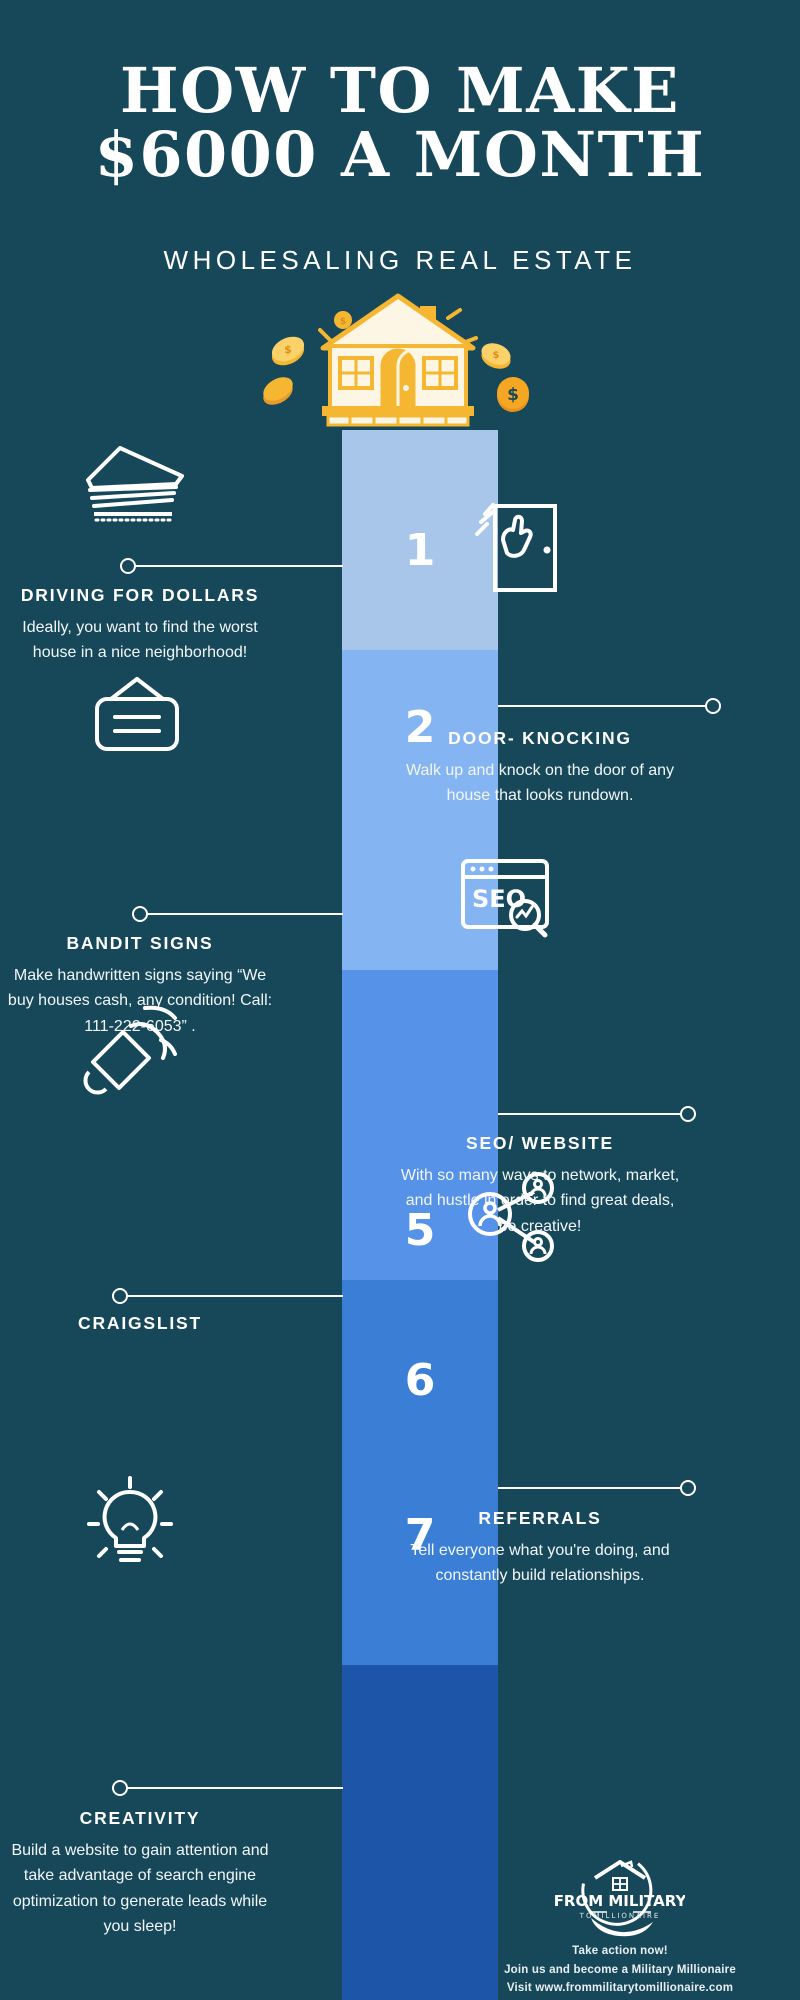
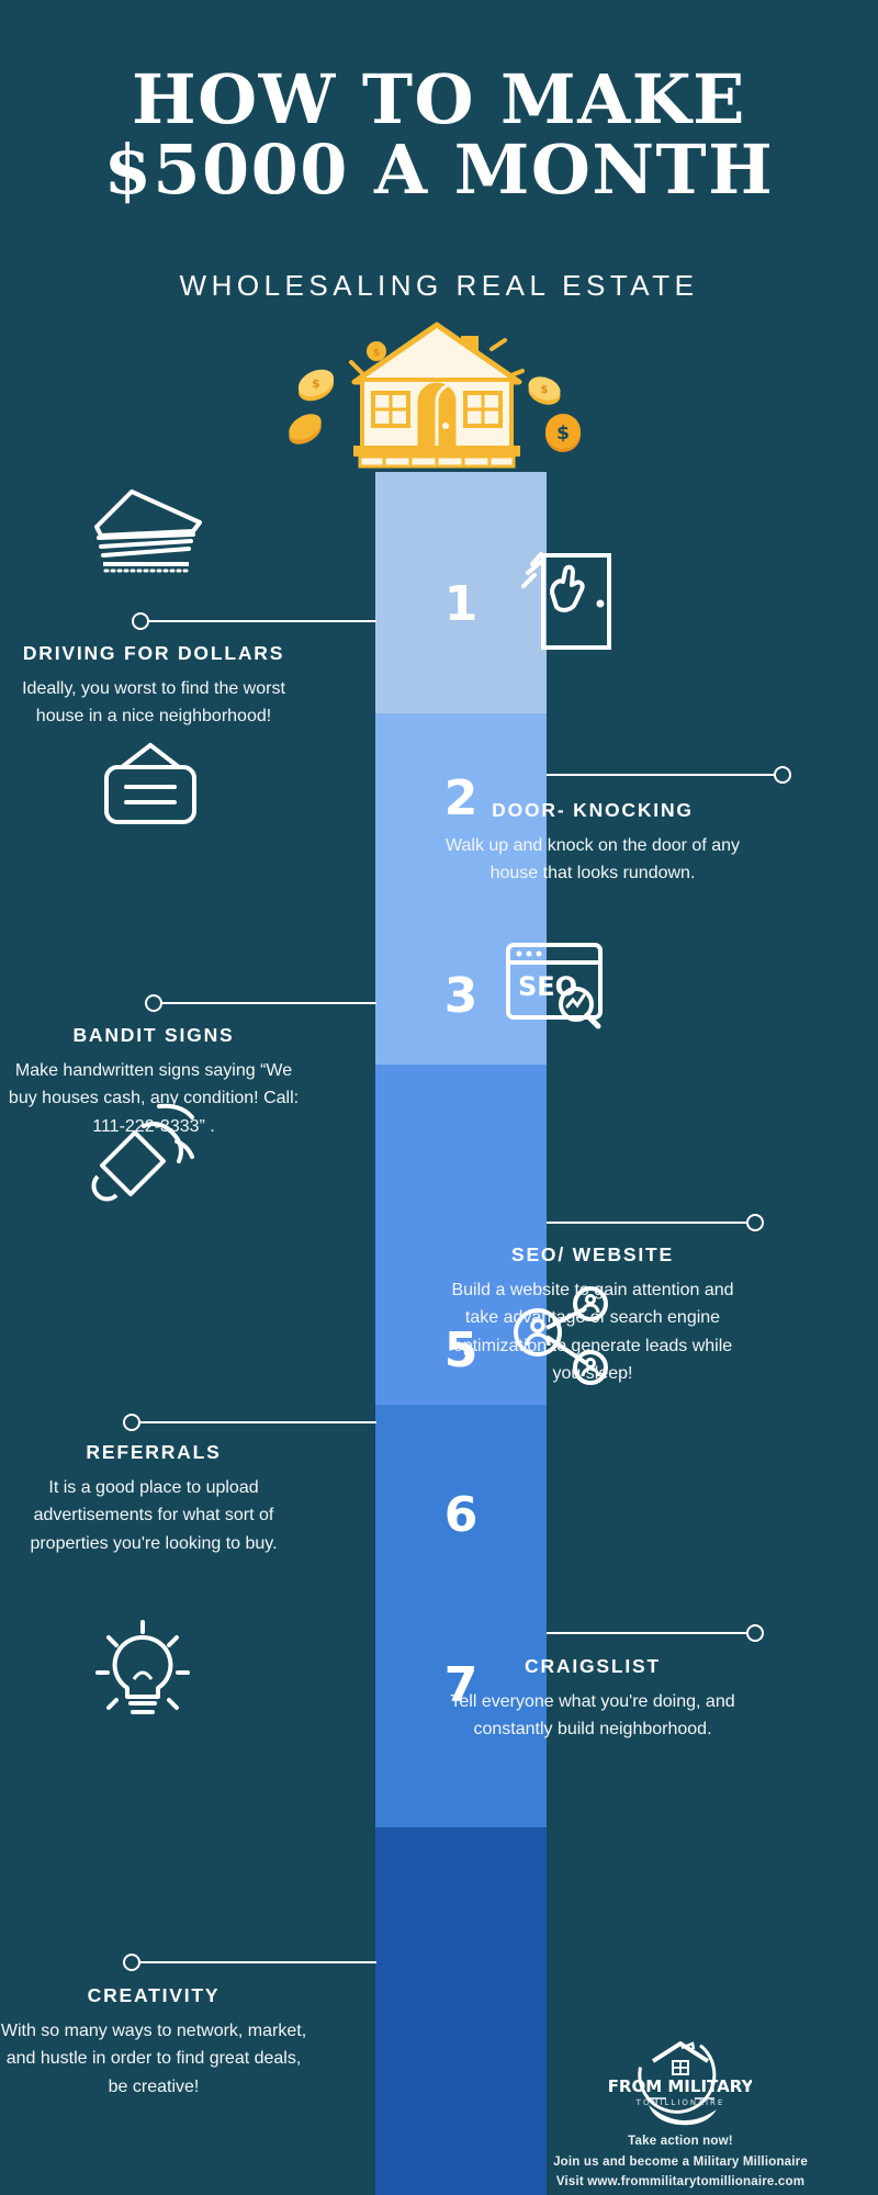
  HOW TO MAKE
- $6000 A MONTH
+ $5000 A MONTH
  WHOLESALING REAL ESTATE
  $
  $
  $
  $
  1
  2
+ 3
  5
  6
  7
  SEO
  DRIVING FOR DOLLARS
- Ideally, you want to find the worst house in a nice neighborhood!
+ Ideally, you worst to find the worst house in a nice neighborhood!
  DOOR- KNOCKING
  Walk up and knock on the door of any house that looks rundown.
  BANDIT SIGNS
- Make handwritten signs saying “We buy houses cash, any condition! Call: 111-222-6053” .
+ Make handwritten signs saying “We buy houses cash, any condition! Call: 111-222-3333” .
  SEO/ WEBSITE
- With so many ways to network, market, and hustle in order to find great deals, be creative!
+ Build a website to gain attention and take advantage of search engine optimization to generate leads while you sleep!
- CRAIGSLIST
+ REFERRALS
+ It is a good place to upload advertisements for what sort of properties you're looking to buy.
- REFERRALS
+ CRAIGSLIST
- Tell everyone what you're doing, and constantly build relationships.
+ Tell everyone what you're doing, and constantly build neighborhood.
  CREATIVITY
- Build a website to gain attention and take advantage of search engine optimization to generate leads while you sleep!
+ With so many ways to network, market, and hustle in order to find great deals, be creative!
  FROM MILITARY
  TOMILLIONAIRE
  Take action now!
  Join us and become a Military Millionaire
  Visit www.frommilitarytomillionaire.com
